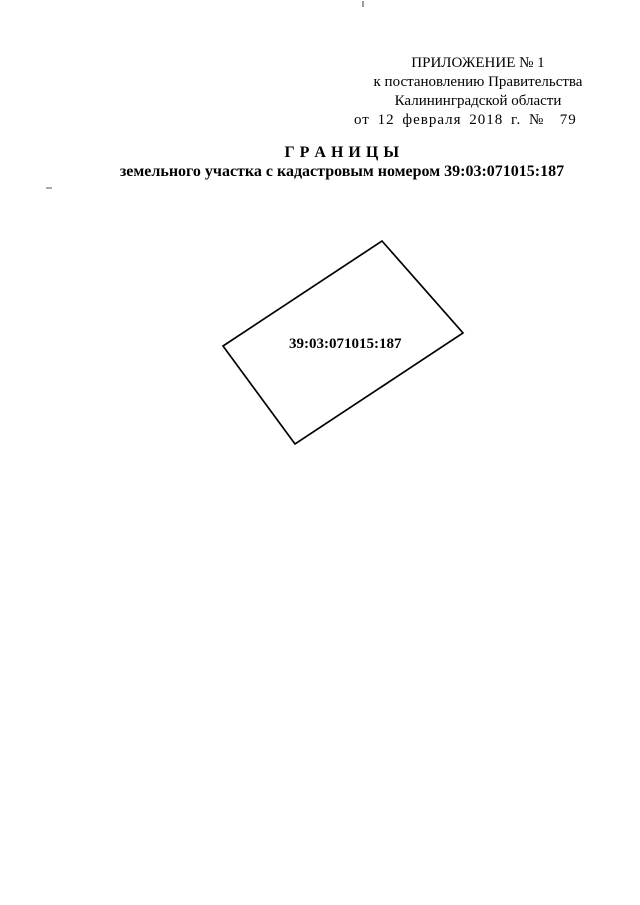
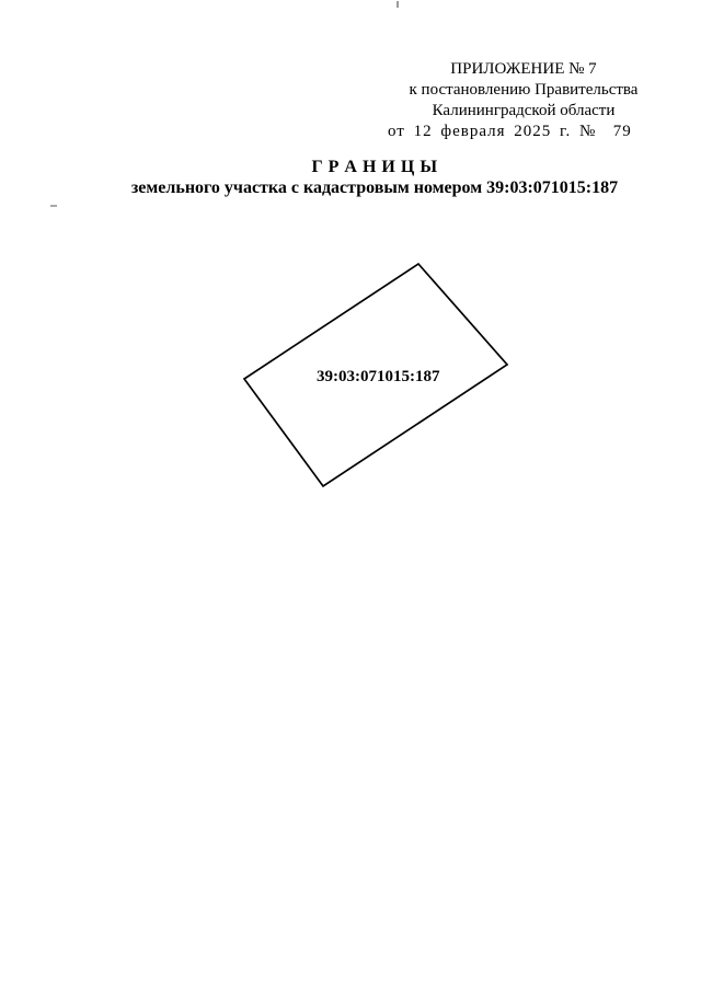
- ПРИЛОЖЕНИЕ № 1
+ ПРИЛОЖЕНИЕ № 7
  к постановлению Правительства
  Калининградской области
- от 12 февраля 2018 г. № 79
+ от 12 февраля 2025 г. № 79
  Г Р А Н И Ц Ы
  земельного участка с кадастровым номером 39:03:071015:187
  39:03:071015:187
